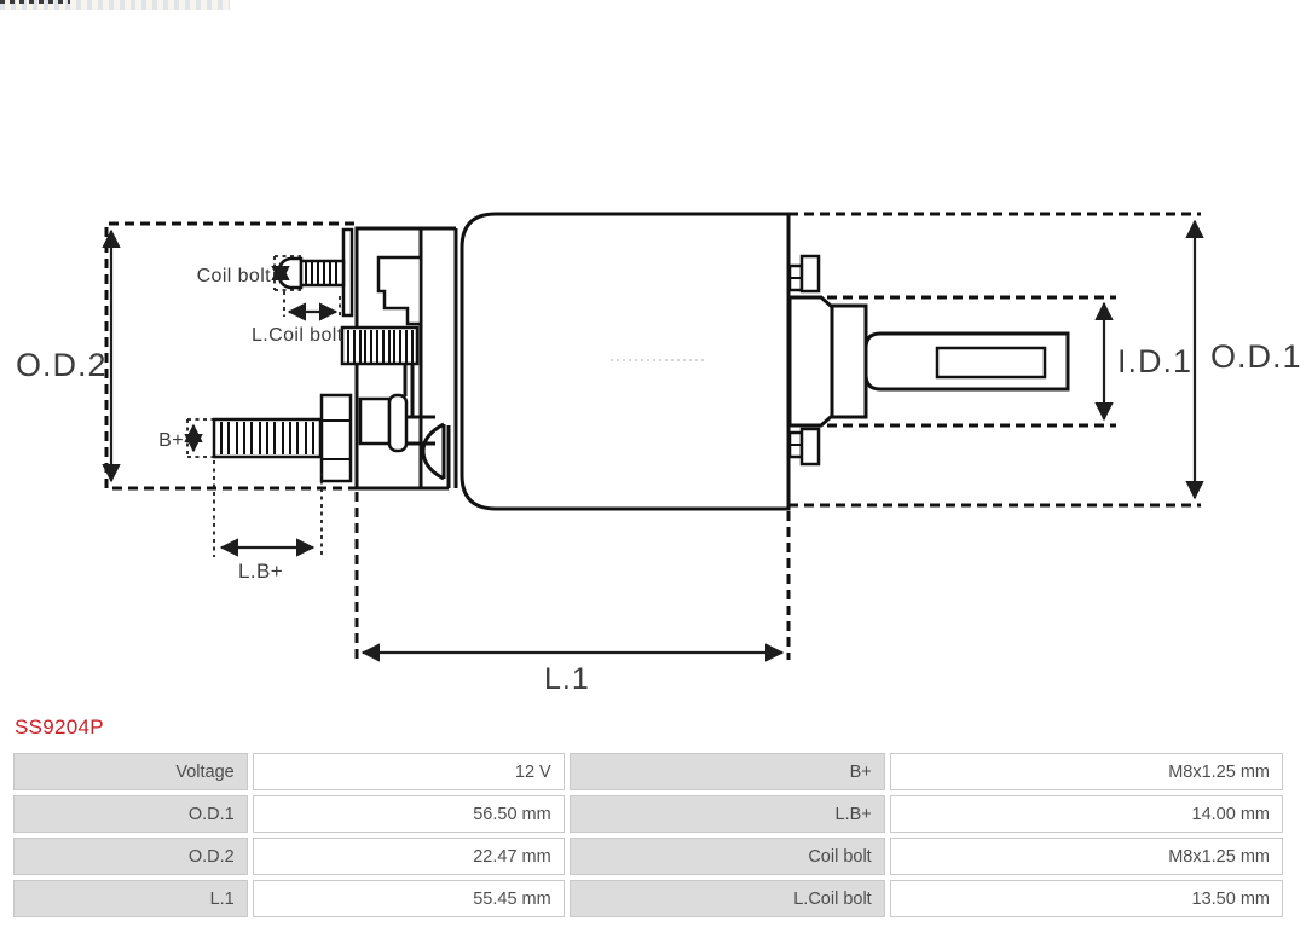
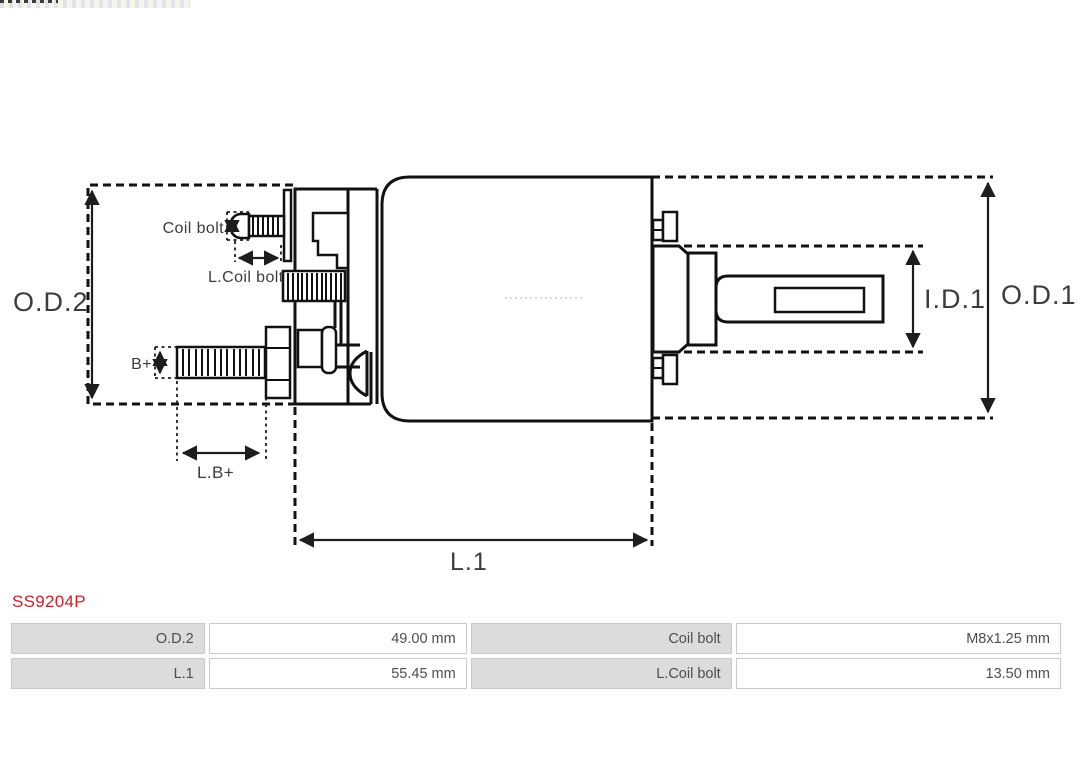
  O.D.2
  O.D.1
  I.D.1
  L.1
  Coil bolt
  L.Coil bolt
  B+
  L.B+
  SS9204P
- Voltage	12 V	B+	M8x1.25 mm
- O.D.1	56.50 mm	L.B+	14.00 mm
- O.D.2	22.47 mm	Coil bolt	M8x1.25 mm
+ O.D.2	49.00 mm	Coil bolt	M8x1.25 mm
  L.1	55.45 mm	L.Coil bolt	13.50 mm
